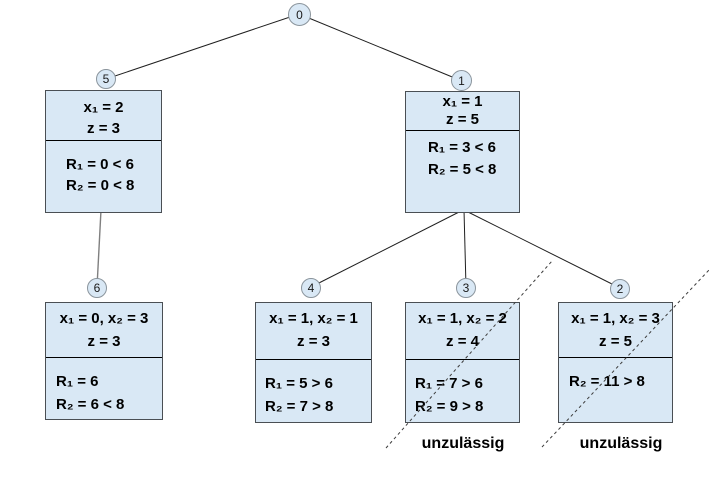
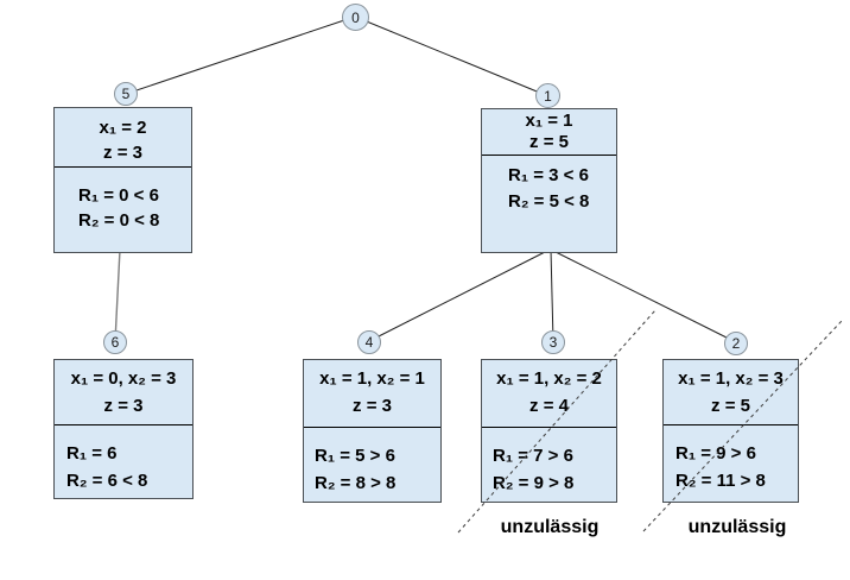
  0
  5
  1
  6
  4
  3
  2
  x₁ = 2
  z = 3
  R₁ = 0 < 6
  R₂ = 0 < 8
  x₁ = 1
  z = 5
  R₁ = 3 < 6
  R₂ = 5 < 8
  x₁ = 0, x₂ = 3
  z = 3
  R₁ = 6
  R₂ = 6 < 8
  x₁ = 1, x₂ = 1
  z = 3
  R₁ = 5 > 6
- R₂ = 7 > 8
+ R₂ = 8 > 8
  x₁ = 1, x₂ = 2
  z = 4
  R₁ = 7 > 6
  R₂ = 9 > 8
  x₁ = 1, x₂ = 3
  z = 5
+ R₁ = 9 > 6
  R₂ = 11 > 8
  unzulässig
  unzulässig
